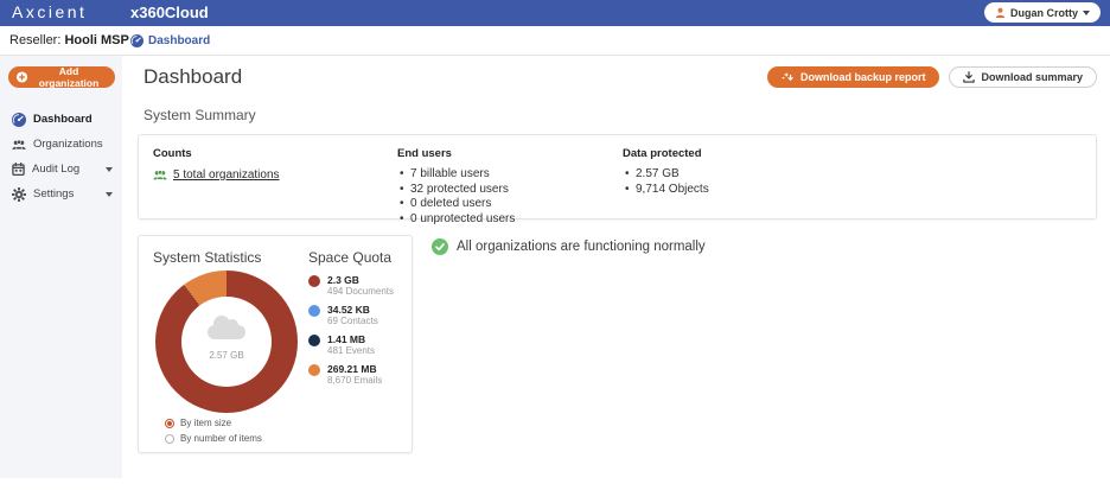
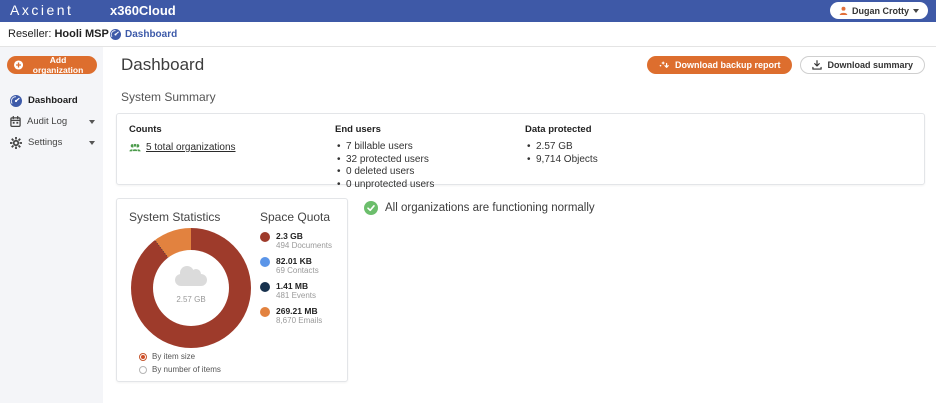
  Axcient
  x360Cloud
  Dugan Crotty
  Reseller: Hooli MSP
  Dashboard
  Add organization
  Dashboard
- Organizations
  Audit Log
  Settings
  Dashboard
  Download backup report
  Download summary
  System Summary
  Counts
  5 total organizations
  End users
  7 billable users
  32 protected users
  0 deleted users
  0 unprotected users
  Data protected
  2.57 GB
  9,714 Objects
  System Statistics
  Space Quota
  2.57 GB
  2.3 GB
  494 Documents
- 34.52 KB
+ 82.01 KB
  69 Contacts
  1.41 MB
  481 Events
  269.21 MB
  8,670 Emails
  By item size
  By number of items
  All organizations are functioning normally
